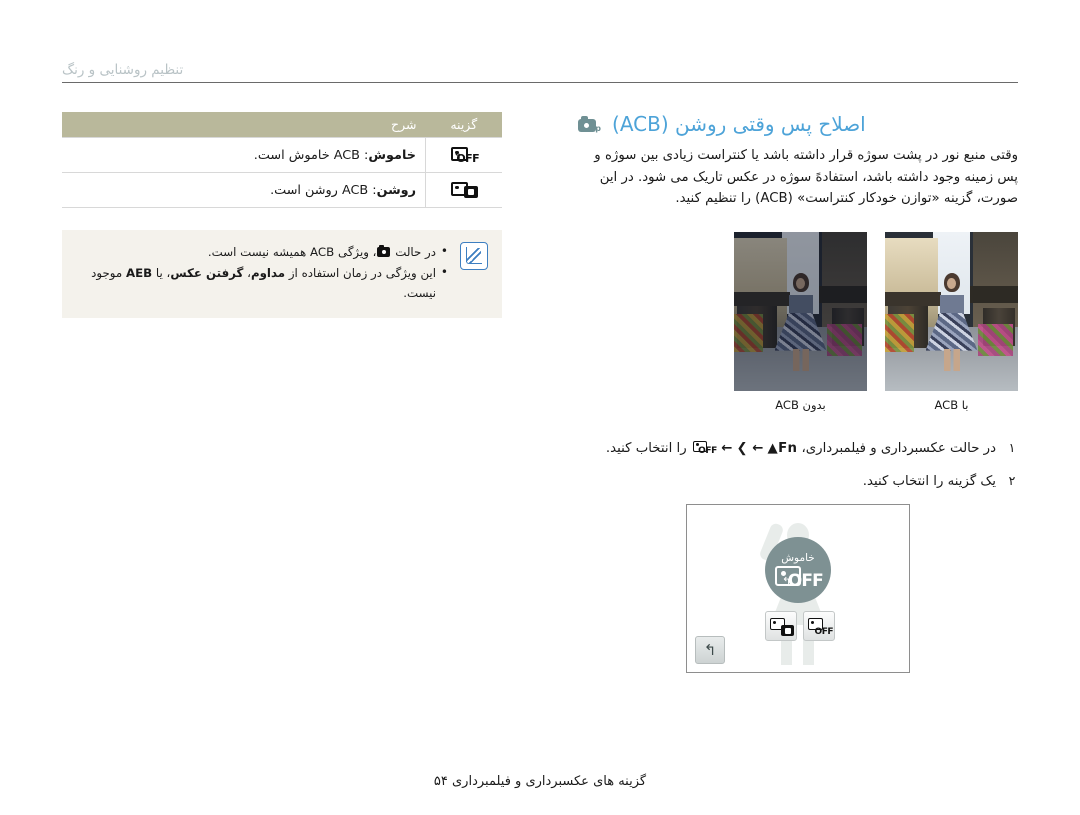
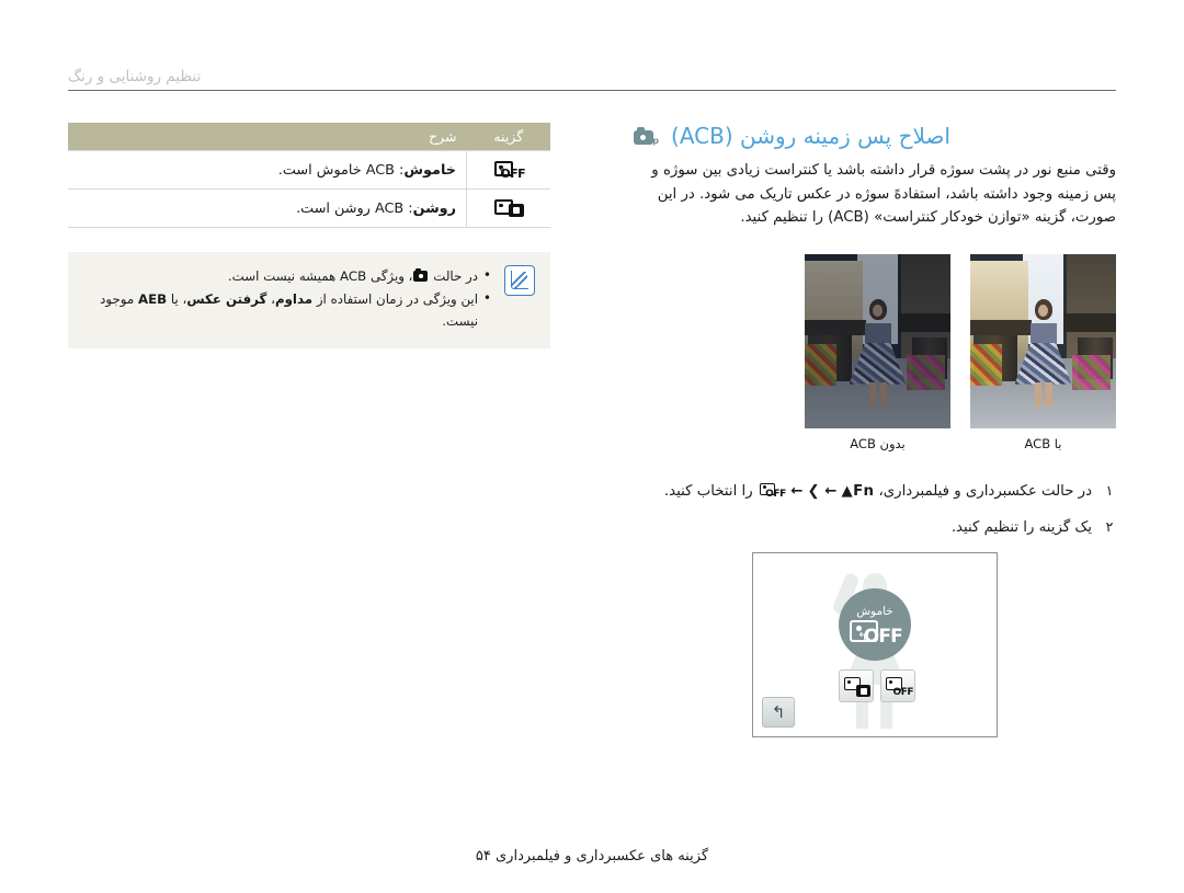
  تنظیم روشنایی و رنگ
  p
- اصلاح پس وقتی روشن (ACB)
+ اصلاح پس زمینه روشن (ACB)
  وقتی منبع نور در پشت سوژه قرار داشته باشد یا کنتراست زیادی بین سوژه و پس زمینه وجود داشته باشد، استفادهً سوژه در عکس تاریک می شود. در این صورت، گزینه «توازن خودکار کنتراست» (ACB) را تنظیم کنید.
  با ACB
  بدون ACB
  ۱
  در حالت عکسبرداری و فیلمبرداری، Fn▲ ← ❯ ←
  OFF
  را انتخاب کنید.
  ۲
- یک گزینه را انتخاب کنید.
+ یک گزینه را تنظیم کنید.
  خاموش
  ↰
  OFF
  OFF
  ↰
  گزینه	شرح
  ↰OFF	خاموش: ACB خاموش است.
  	روشن: ACB روشن است.
  در حالت ، ویژگی ACB همیشه نیست است.
  این ویژگی در زمان استفاده از مداوم، گرفتن عکس، یا AEB موجود نیست.
  گزینه های عکسبرداری و فیلمبرداری ۵۴
